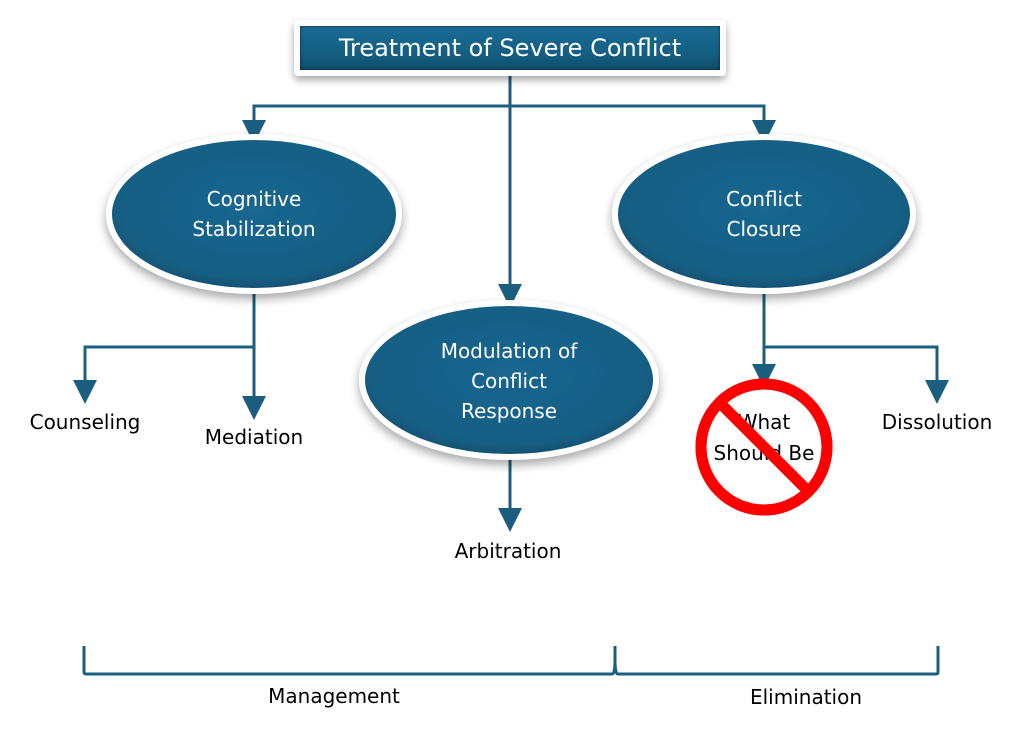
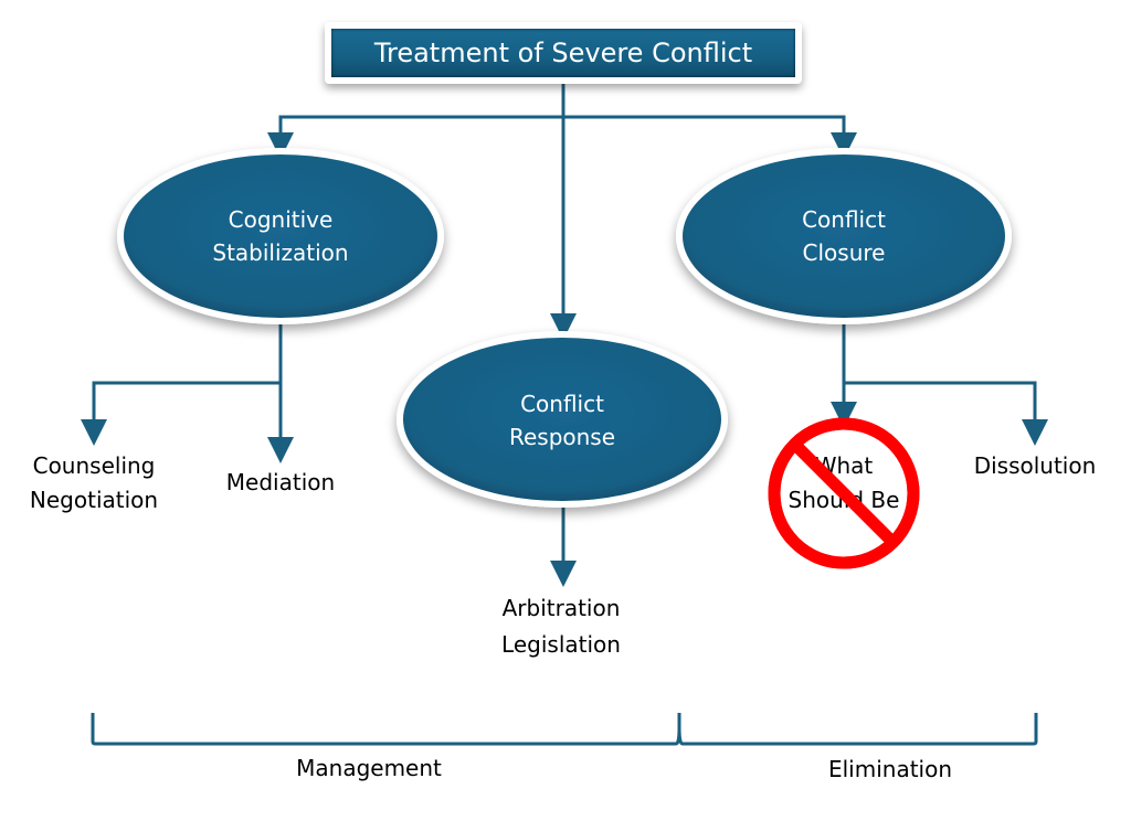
  Treatment of Severe Conflict
  Cognitive
  Stabilization
  Conflict
  Closure
- Modulation of
  Conflict
  Response
  Counseling
+ Negotiation
  Mediation
  Arbitration
+ Legislation
  What
  Shou Be
  Dissolution
  Management
  Elimination
